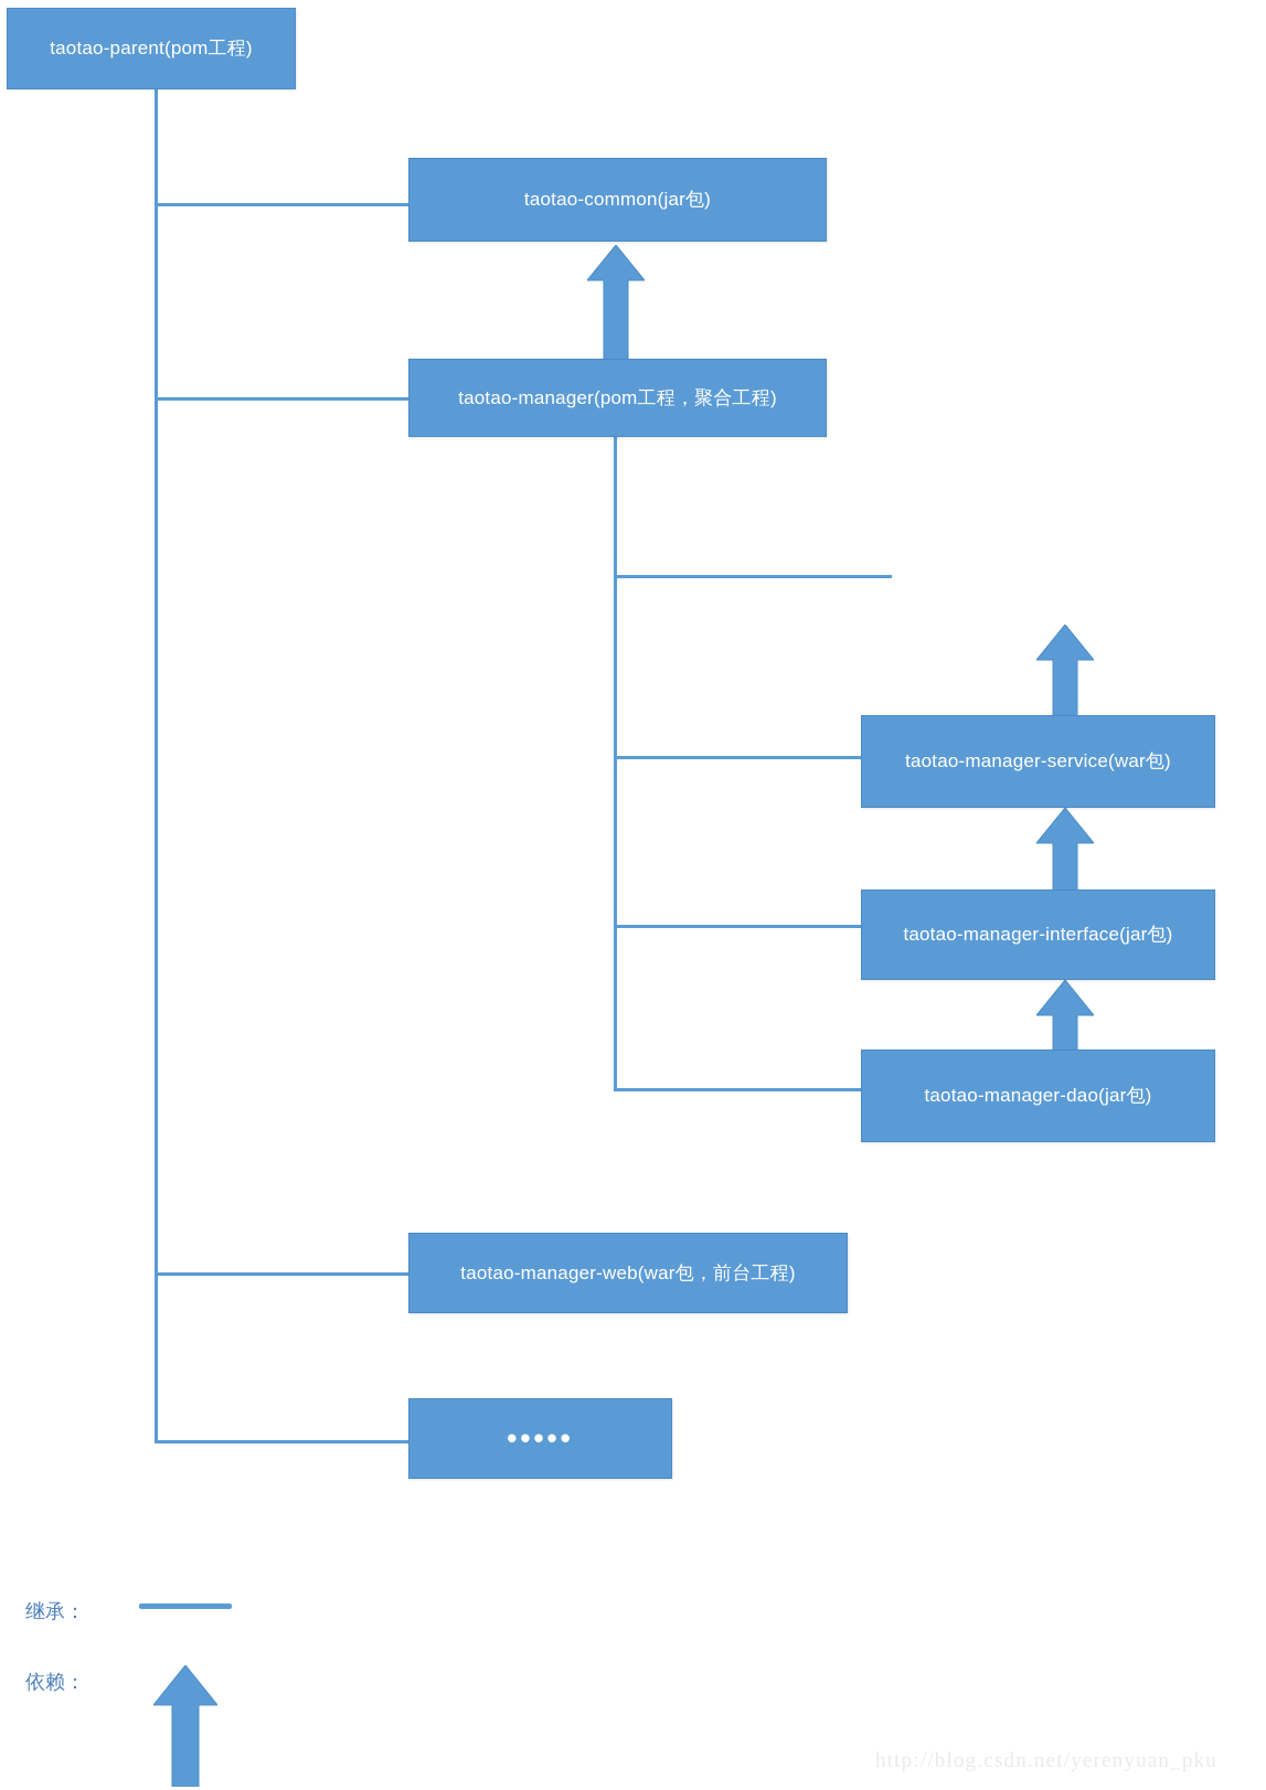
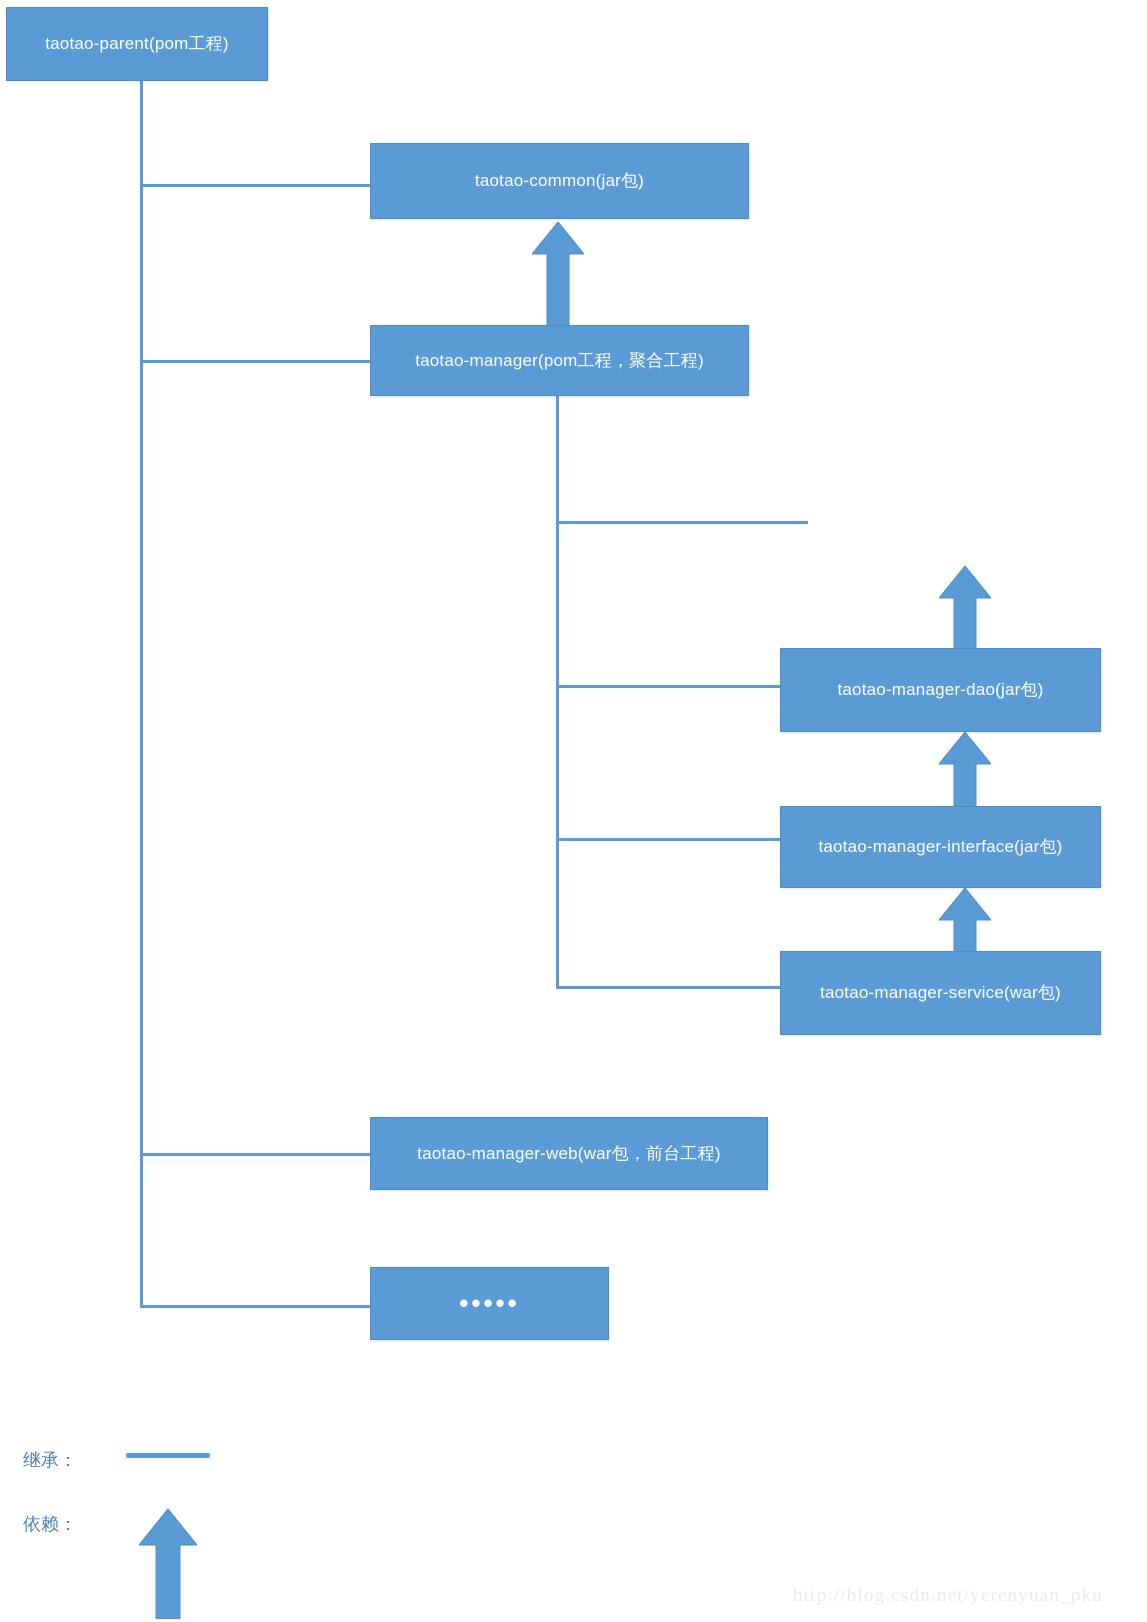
  taotao-parent(pom工程)
  taotao-common(jar包)
  taotao-manager(pom工程，聚合工程)
- taotao-manager-service(war包)
+ taotao-manager-dao(jar包)
  taotao-manager-interface(jar包)
- taotao-manager-dao(jar包)
+ taotao-manager-service(war包)
  taotao-manager-web(war包，前台工程)
  •••••
  继承：
  依赖：
